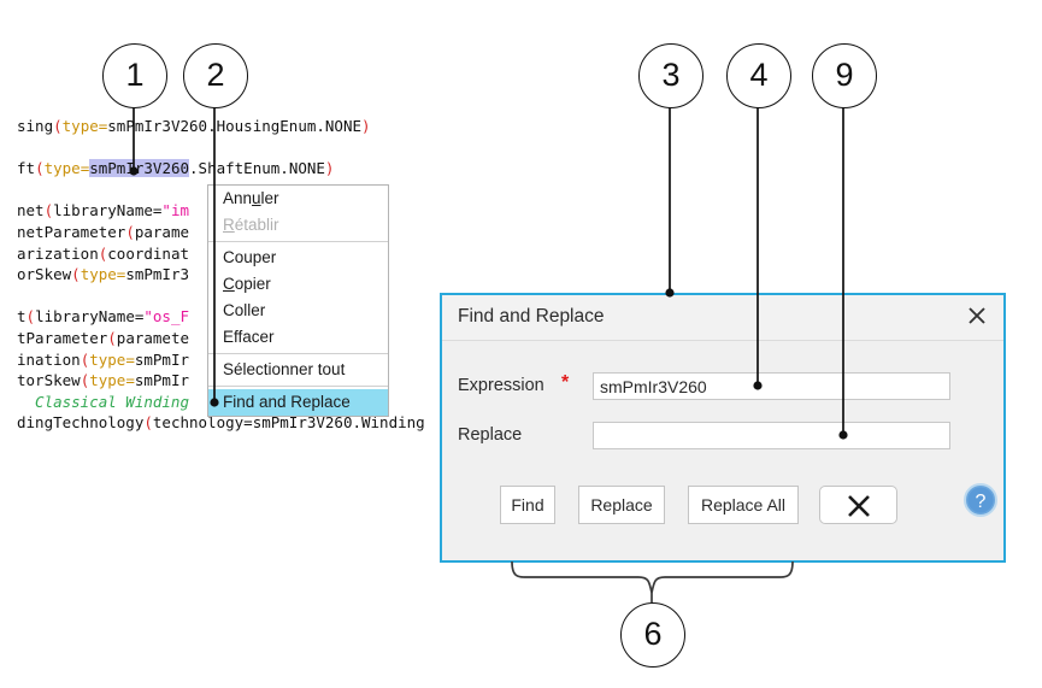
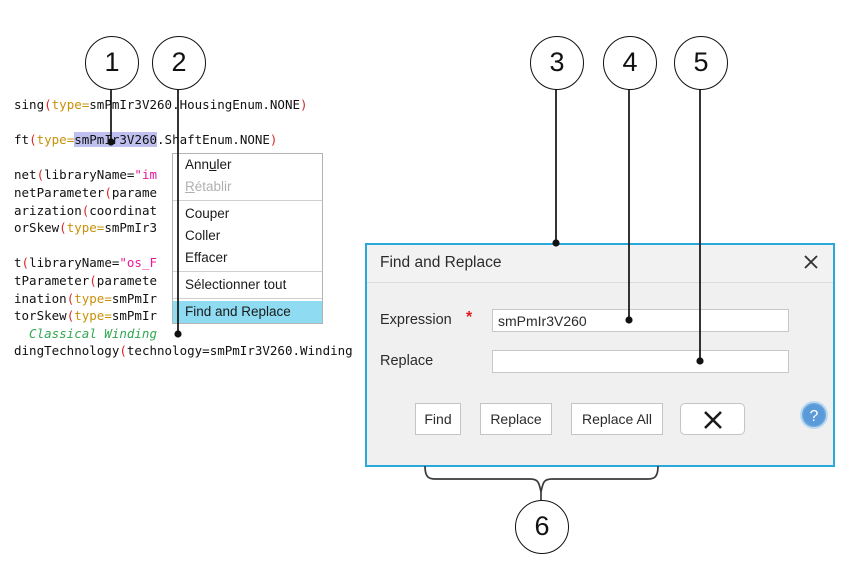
  sing(type=smPmIr3V260.HousingEnum.NONE)
  ft(type=smPmIr3V260.ShaftEnum.NONE)
  netParameter(parame
  orSkew(type=smPmIr3
  t(libraryName="os_F
  tParameter(paramete
  ination(type=smPmIr
  torSkew(type=smPmIr
  Classical Winding
  dingTechnology(technology=smPmIr3V260.Winding
  Annuler
  Rétablir
  Couper
- Copier
  Coller
  Effacer
  Sélectionner tout
  Find and Replace
  Find and Replace
  Expression
  *
  smPmIr3V260
  Replace
  Find
  Replace
  Replace All
  ?
  1
  2
  3
  4
- 9
+ 5
  6
